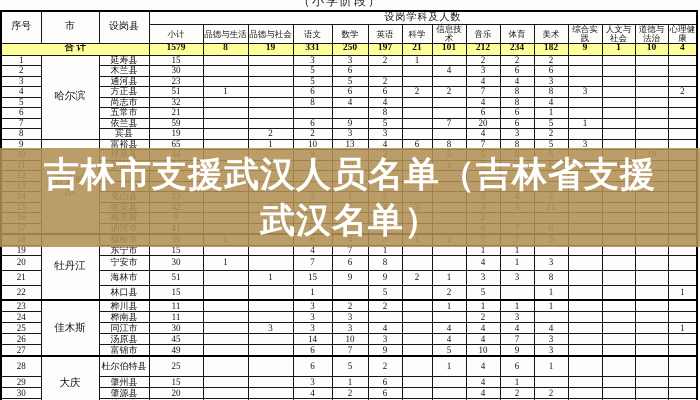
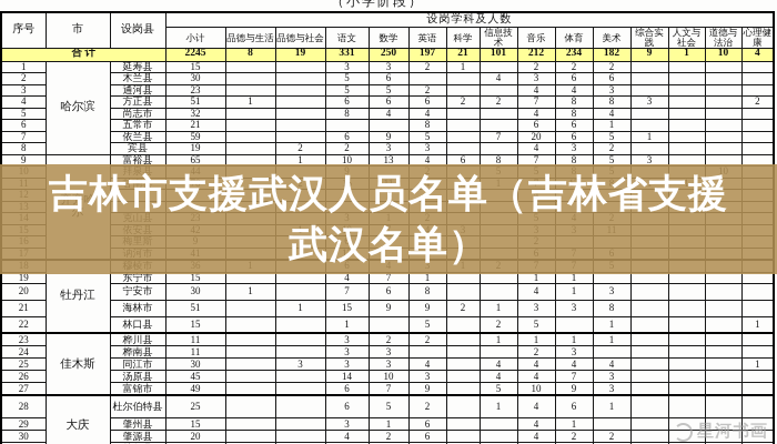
  （小学阶段）
  序号	市	设岗县	设岗学科及人数
  小计	品德与生活	品德与社会	语文	数学	英语	科学	信息技术	音乐	体育	美术	综合实践	人文与社会	道德与法治	心理健康
- 合 计	1579	8	19	331	250	197	21	101	212	234	182	9	1	10	4
+ 合 计	2245	8	19	331	250	197	21	101	212	234	182	9	1	10	4
  1	哈尔滨	延寿县	15			3	3	2	1		2	2	2
  2	木兰县	30			5	6			4	3	6	6
  3	通河县	23			5	5	2			4	4	3
  4	方正县	51	1		6	6	6	2	2	7	8	8	3			2
  5	尚志市	32			8	4	4			4	8	4
  6	五常市	21					8			6	6	1
  7	依兰县	59			6	9	5		7	20	6	5	1
  8	宾县	19		2	2	3	3			4	3	2
  9	齐齐哈尔	富裕县	65		1	10	13	4	6	8	7	8	5	3
  10	拜泉县	44			9		2		5	5	8	5			10
  11	甘南县	70		2	15	11	4	3	1	7	17	8	1	1
  12										4
  13										8
  14	克山县	23			3	1	2			5	4	2
  15	依安县	42		1	10	7	4	3		3	3	11
  16	梅里斯	9			6					2
  17	讷河市	41			12					6	7	6
  18	牡丹江	穆棱市	36	1		6	4	3	1	2	7	7	5
  19	东宁市	15			4	7	1			1	1
  20	宁安市	30	1		7	6	8			4	1	3
  21	海林市	51		1	15	9	9	2	1	3	3	8
  22	林口县	15			1		5		2	5		1				1
  23	佳木斯	桦川县	11			3	2	2		1	1	1	1
  24	桦南县	11			3	3				2	3
  25	同江市	30		3	3	3	4		4	4	4	4				1
  26	汤原县	45			14	10	3		4	4	7	3
  27	富锦市	49			6	7	9		5	10	9	3
  28	大庆	杜尔伯特县	25			6	5	2		1	4	6	1
  29	肇州县	15			3	1	6			4	1
  30	肇源县	20			4	2	6			4	2	2
  吉林市支援武汉人员名单（吉林省支援
  武汉名单）
+ 星河书画
